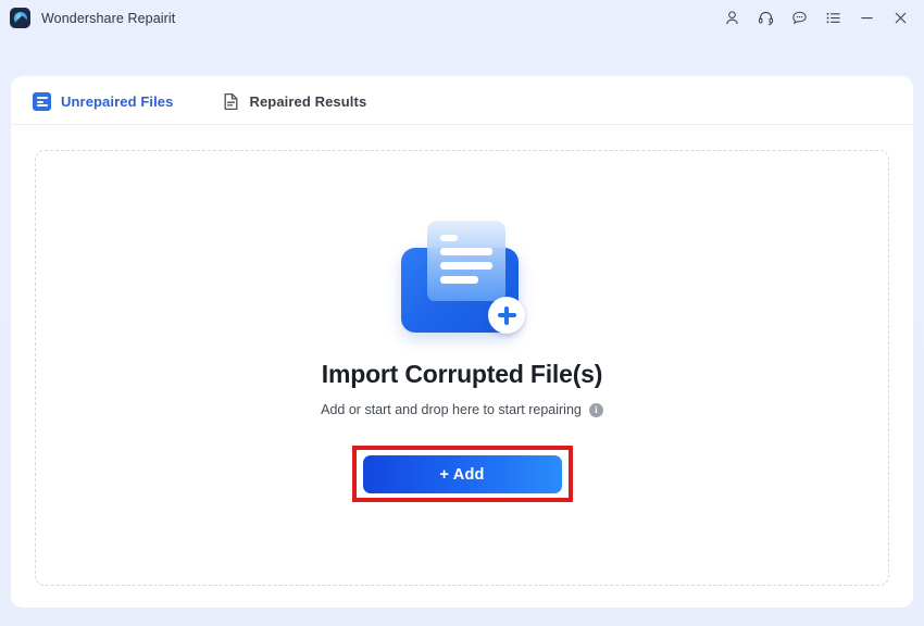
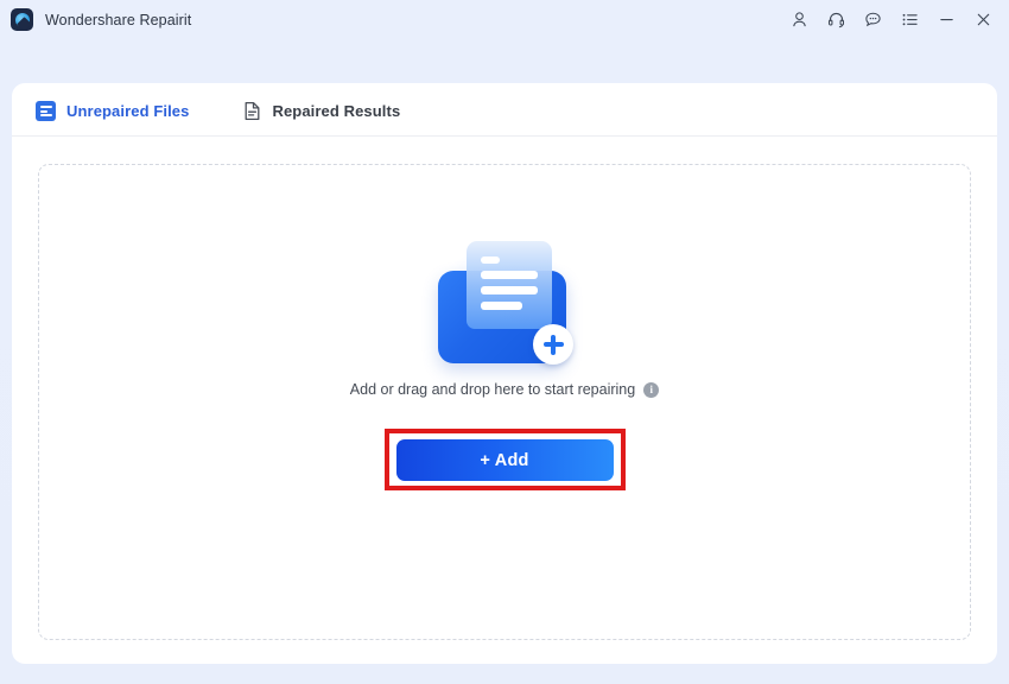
  Wondershare Repairit
  Unrepaired Files
  Repaired Results
- Import Corrupted File(s)
- Add or start and drop here to start repairing
+ Add or drag and drop here to start repairing
  i
  + Add
